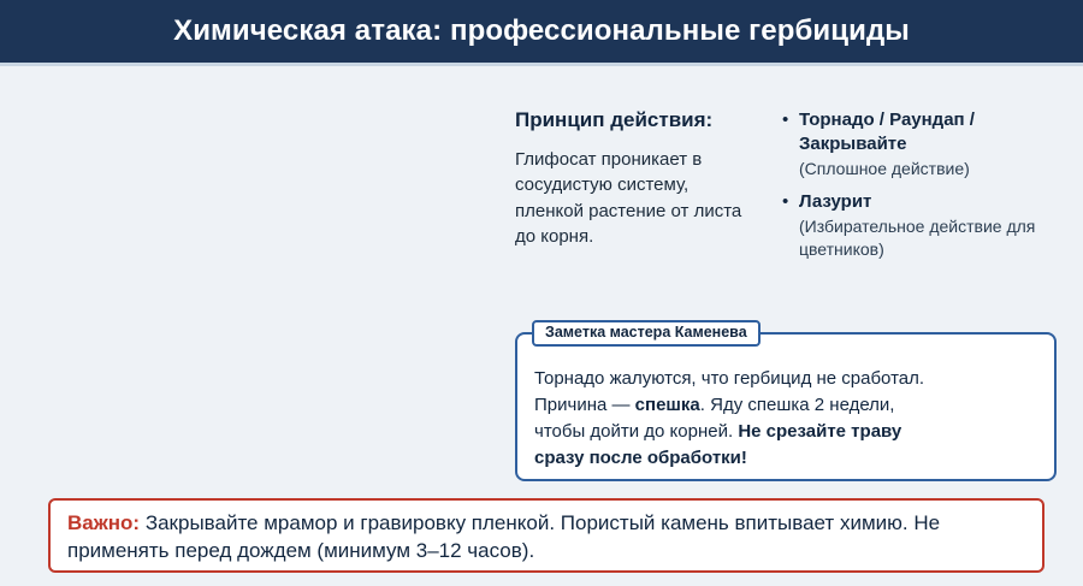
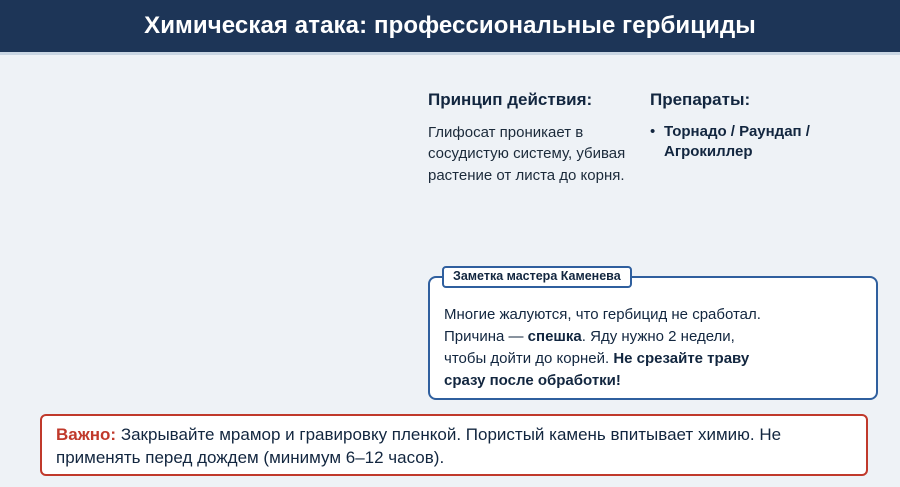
  Химическая атака: профессиональные гербициды
  Принцип действия:
- Глифосат проникает в сосудистую систему, пленкой растение от листа до корня.
+ Глифосат проникает в сосудистую систему, убивая растение от листа до корня.
+ Препараты:
- Торнадо / Раундап / Закрывайте
+ Торнадо / Раундап / Агрокиллер
- (Сплошное действие)
- Лазурит
- (Избирательное действие для цветников)
  Заметка мастера Каменева
- Торнадо жалуются, что гербицид не сработал.
+ Многие жалуются, что гербицид не сработал.
- Причина — спешка. Яду спешка 2 недели,
+ Причина — спешка. Яду нужно 2 недели,
  чтобы дойти до корней. Не срезайте траву
  сразу после обработки!
- Важно: Закрывайте мрамор и гравировку пленкой. Пористый камень впитывает химию. Не применять перед дождем (минимум 3–12 часов).
+ Важно: Закрывайте мрамор и гравировку пленкой. Пористый камень впитывает химию. Не применять перед дождем (минимум 6–12 часов).
